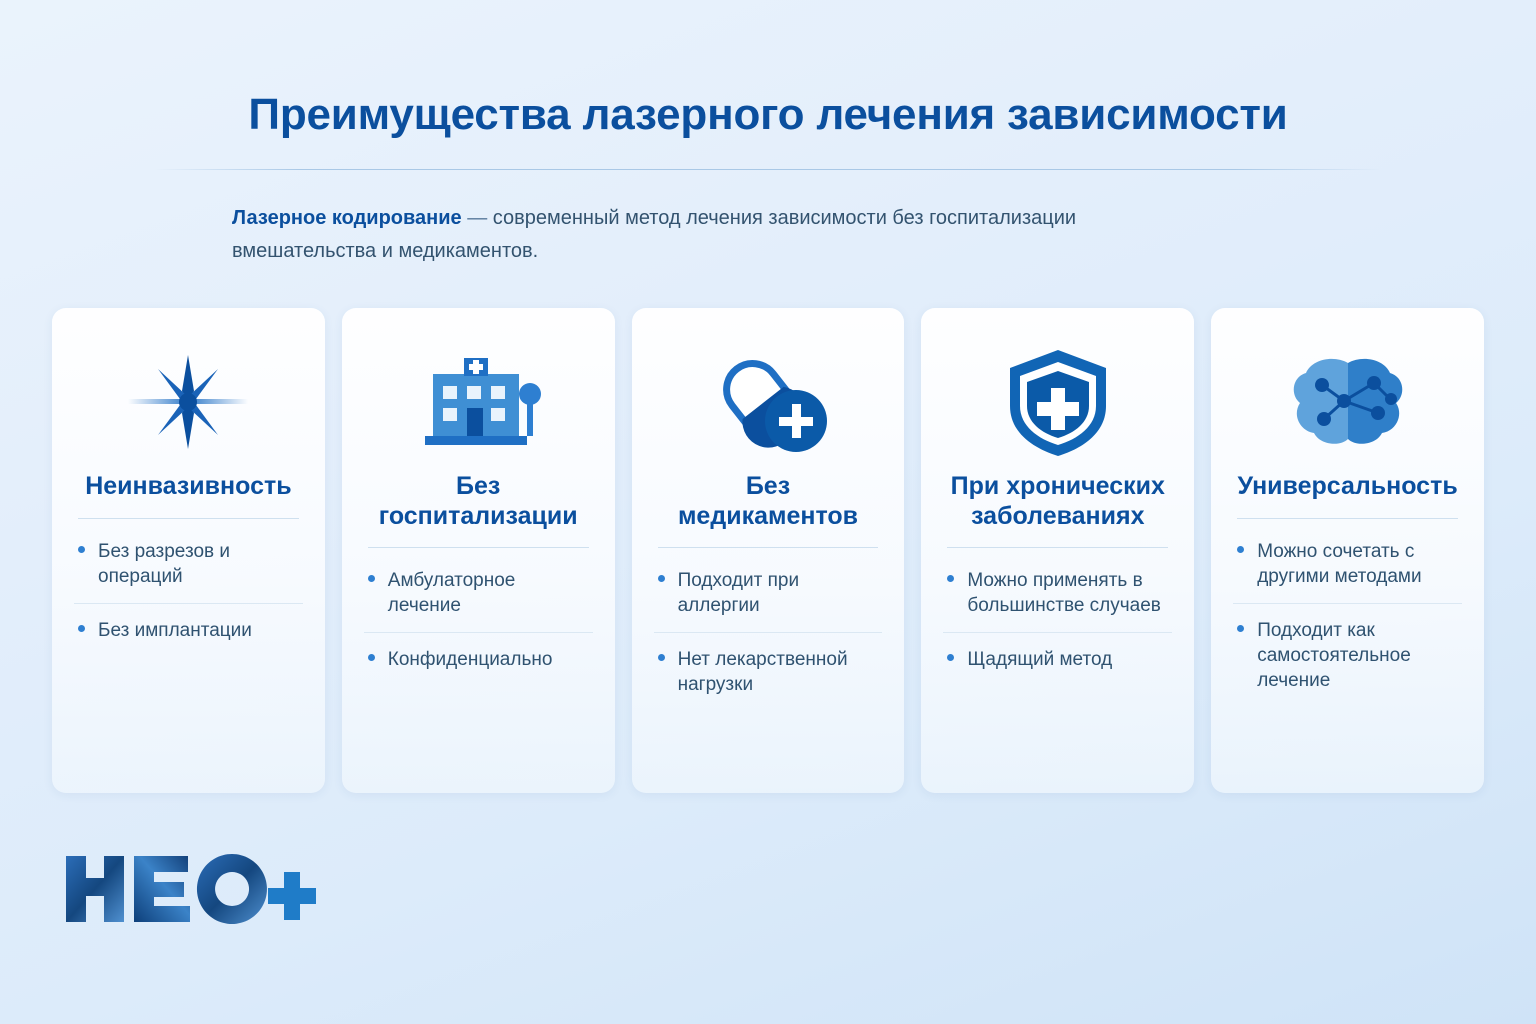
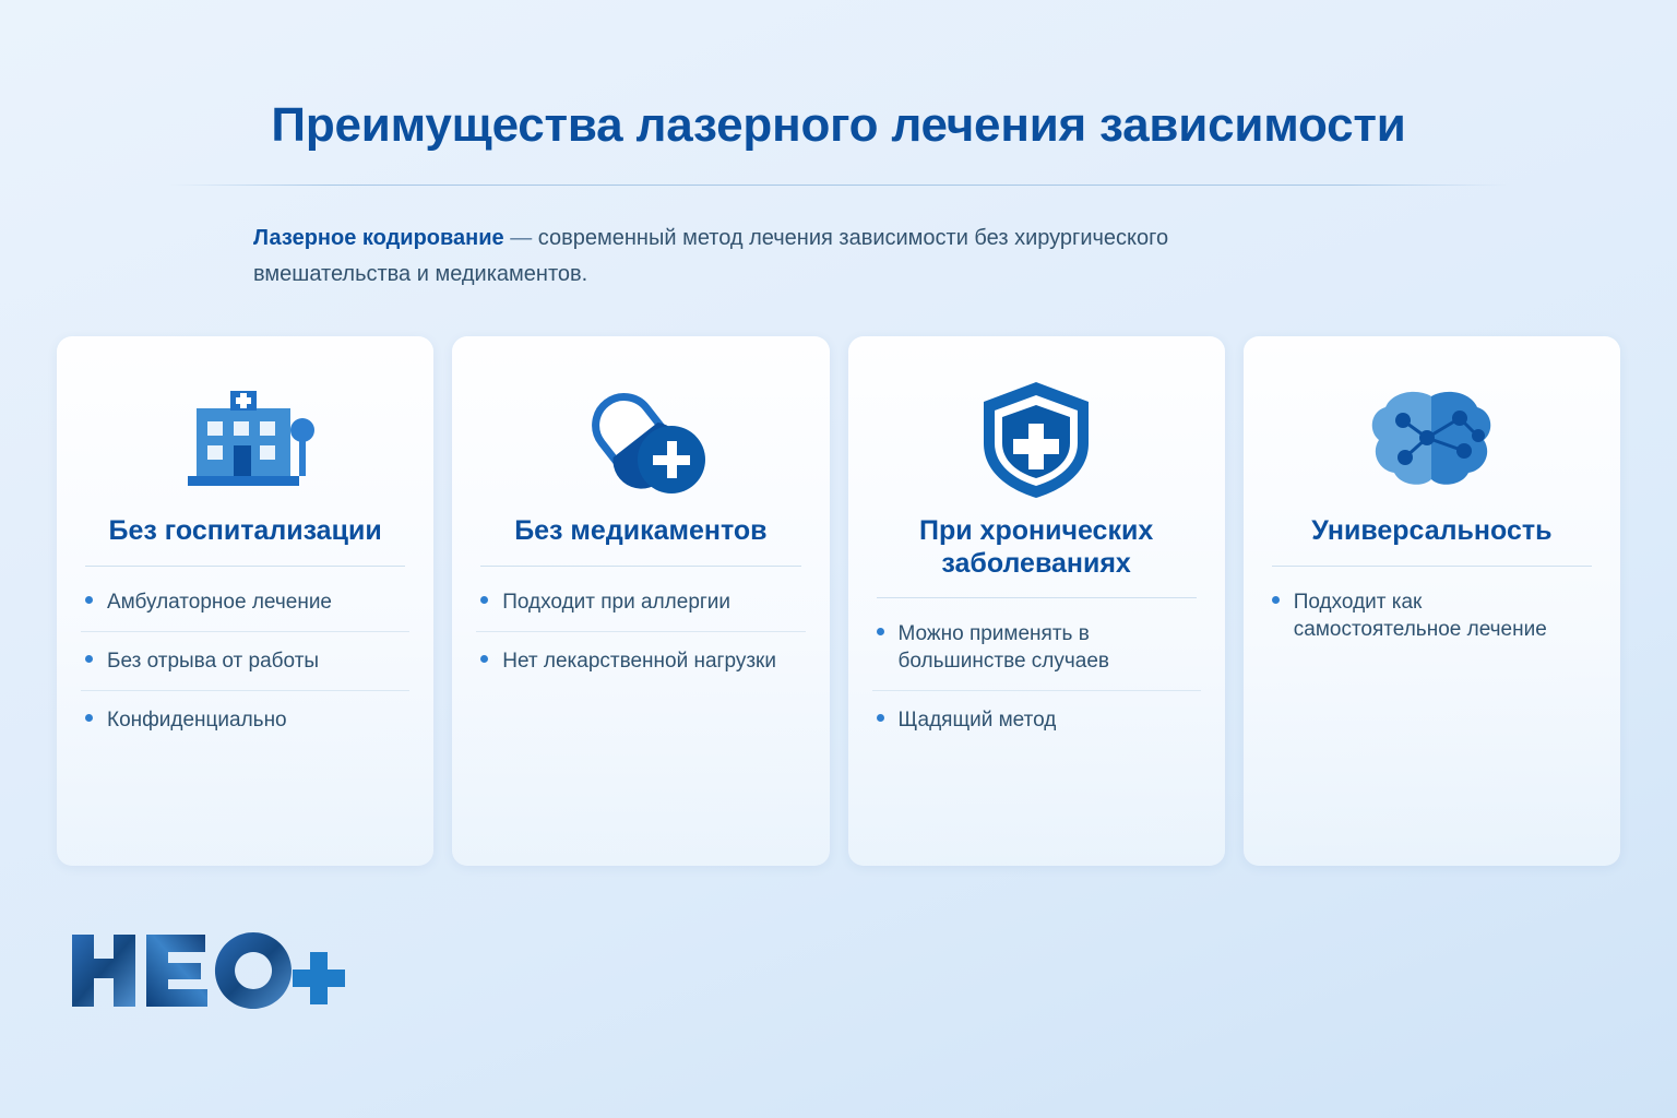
  Преимущества лазерного лечения зависимости
- Лазерное кодирование — современный метод лечения зависимости без госпитализации вмешательства и медикаментов.
+ Лазерное кодирование — современный метод лечения зависимости без хирургического вмешательства и медикаментов.
- Неинвазивность
- Без разрезов и операций
- Без имплантации
  Без госпитализации
  Амбулаторное лечение
+ Без отрыва от работы
  Конфиденциально
  Без медикаментов
  Подходит при аллергии
  Нет лекарственной нагрузки
  При хронических заболеваниях
  Можно применять в большинстве случаев
  Щадящий метод
  Универсальность
- Можно сочетать с другими методами
  Подходит как самостоятельное лечение
